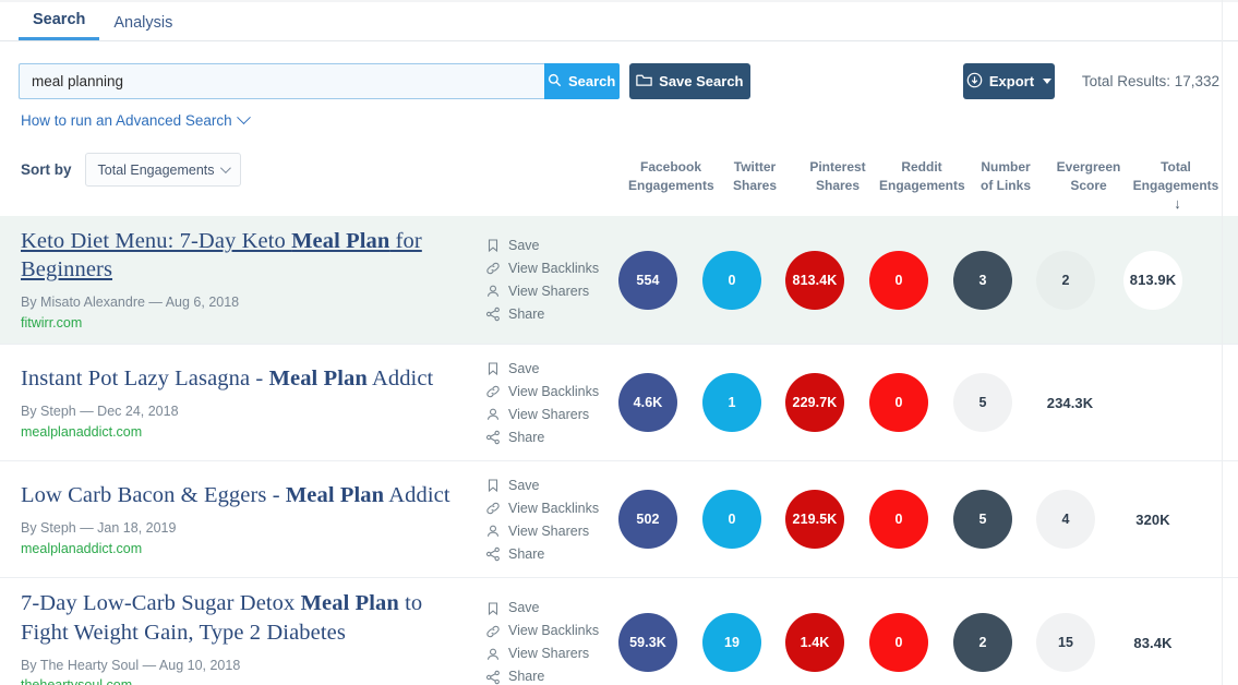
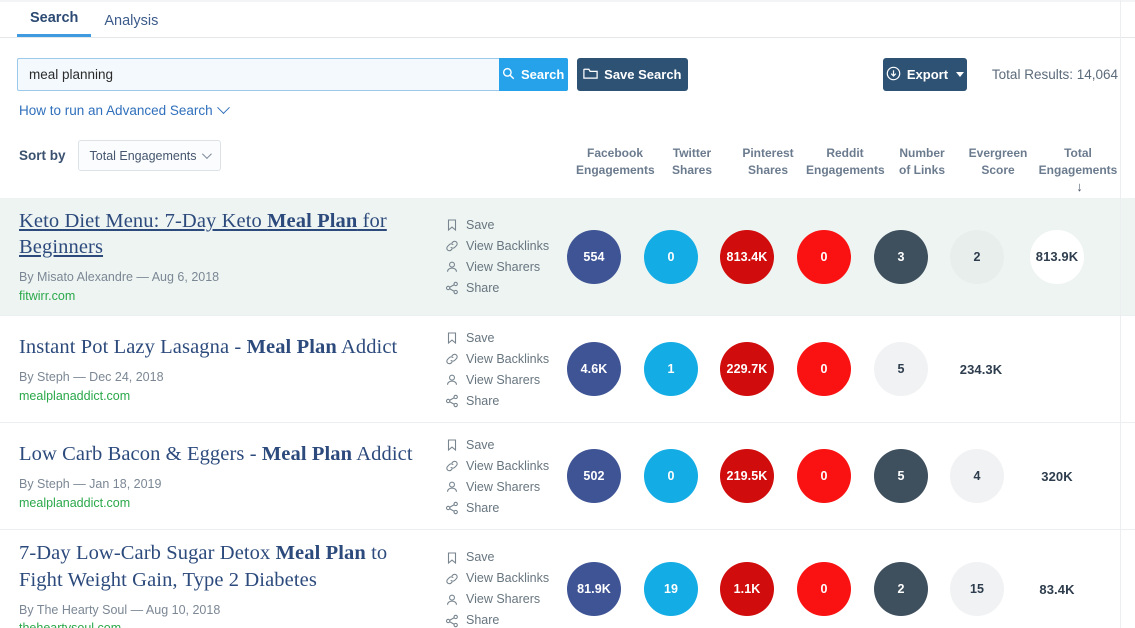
  Search
  Analysis
  meal planning
  Search
  Save Search
  Export
- Total Results: 17,332
+ Total Results: 14,064
  How to run an Advanced Search
  Sort by
  Total Engagements
  Facebook
  Engagements
  Twitter
  Shares
  Pinterest
  Shares
  Reddit
  Engagements
  Number
  of Links
  Evergreen
  Score
  Total
  Engagements
  ↓
  Keto Diet Menu: 7-Day Keto Meal Plan for Beginners
  By Misato Alexandre — Aug 6, 2018
  fitwirr.com
  Save
  View Backlinks
  View Sharers
  Share
  554
  0
  813.4K
  0
  3
  2
  813.9K
  Instant Pot Lazy Lasagna - Meal Plan Addict
  By Steph — Dec 24, 2018
  mealplanaddict.com
  Save
  View Backlinks
  View Sharers
  Share
  4.6K
  1
  229.7K
  0
  5
  234.3K
  Low Carb Bacon & Eggers - Meal Plan Addict
  By Steph — Jan 18, 2019
  mealplanaddict.com
  Save
  View Backlinks
  View Sharers
  Share
  502
  0
  219.5K
  0
  5
  4
  320K
  7-Day Low-Carb Sugar Detox Meal Plan to Fight Weight Gain, Type 2 Diabetes
  By The Hearty Soul — Aug 10, 2018
  Save
  View Backlinks
  View Sharers
  Share
- 59.3K
+ 81.9K
  19
- 1.4K
+ 1.1K
  0
  2
  15
  83.4K
